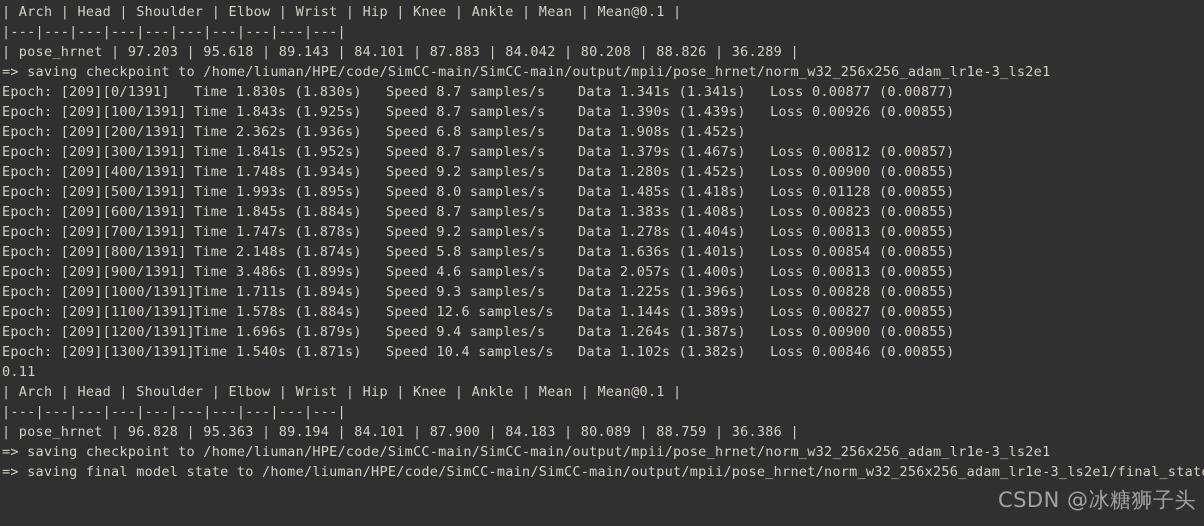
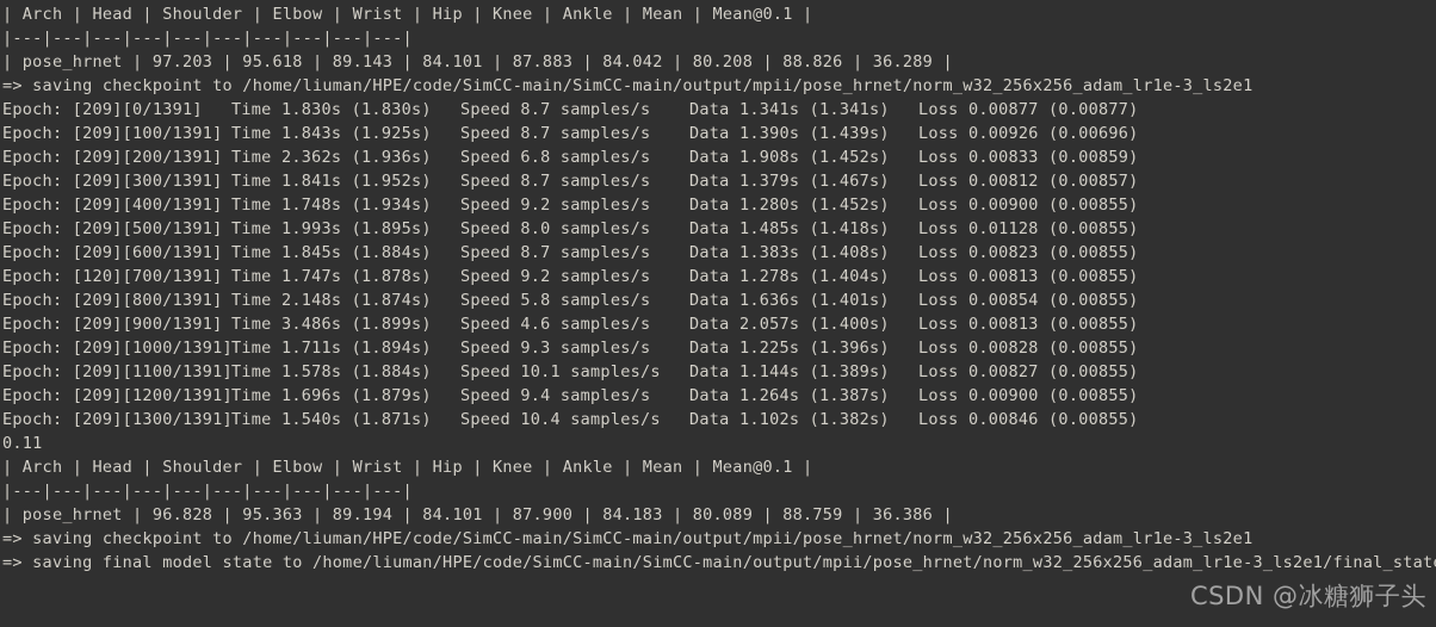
  | Arch | Head | Shoulder | Elbow | Wrist | Hip | Knee | Ankle | Mean | Mean@0.1 |
  |---|---|---|---|---|---|---|---|---|---|
  | pose_hrnet | 97.203 | 95.618 | 89.143 | 84.101 | 87.883 | 84.042 | 80.208 | 88.826 | 36.289 |
  => saving checkpoint to /home/liuman/HPE/code/SimCC-main/SimCC-main/output/mpii/pose_hrnet/norm_w32_256x256_adam_lr1e-3_ls2e1
  Epoch: [209][0/1391]
  Time 1.830s (1.830s)
  Speed 8.7 samples/s
  Data 1.341s (1.341s)
  Loss 0.00877 (0.00877)
  Epoch: [209][100/1391]
  Time 1.843s (1.925s)
  Speed 8.7 samples/s
  Data 1.390s (1.439s)
- Loss 0.00926 (0.00855)
+ Loss 0.00926 (0.00696)
  Epoch: [209][200/1391]
  Time 2.362s (1.936s)
  Speed 6.8 samples/s
  Data 1.908s (1.452s)
+ Loss 0.00833 (0.00859)
  Epoch: [209][300/1391]
  Time 1.841s (1.952s)
  Speed 8.7 samples/s
  Data 1.379s (1.467s)
  Loss 0.00812 (0.00857)
  Epoch: [209][400/1391]
  Time 1.748s (1.934s)
  Speed 9.2 samples/s
  Data 1.280s (1.452s)
  Loss 0.00900 (0.00855)
  Epoch: [209][500/1391]
  Time 1.993s (1.895s)
  Speed 8.0 samples/s
  Data 1.485s (1.418s)
  Loss 0.01128 (0.00855)
  Epoch: [209][600/1391]
  Time 1.845s (1.884s)
  Speed 8.7 samples/s
  Data 1.383s (1.408s)
  Loss 0.00823 (0.00855)
- Epoch: [209][700/1391]
+ Epoch: [120][700/1391]
  Time 1.747s (1.878s)
  Speed 9.2 samples/s
  Data 1.278s (1.404s)
  Loss 0.00813 (0.00855)
  Epoch: [209][800/1391]
  Time 2.148s (1.874s)
  Speed 5.8 samples/s
  Data 1.636s (1.401s)
  Loss 0.00854 (0.00855)
  Epoch: [209][900/1391]
  Time 3.486s (1.899s)
  Speed 4.6 samples/s
  Data 2.057s (1.400s)
  Loss 0.00813 (0.00855)
  Epoch: [209][1000/1391]
  Time 1.711s (1.894s)
  Speed 9.3 samples/s
  Data 1.225s (1.396s)
  Loss 0.00828 (0.00855)
  Epoch: [209][1100/1391]
  Time 1.578s (1.884s)
- Speed 12.6 samples/s
+ Speed 10.1 samples/s
  Data 1.144s (1.389s)
  Loss 0.00827 (0.00855)
  Epoch: [209][1200/1391]
  Time 1.696s (1.879s)
  Speed 9.4 samples/s
  Data 1.264s (1.387s)
  Loss 0.00900 (0.00855)
  Epoch: [209][1300/1391]
  Time 1.540s (1.871s)
  Speed 10.4 samples/s
  Data 1.102s (1.382s)
  Loss 0.00846 (0.00855)
  0.11
  | Arch | Head | Shoulder | Elbow | Wrist | Hip | Knee | Ankle | Mean | Mean@0.1 |
  |---|---|---|---|---|---|---|---|---|---|
  | pose_hrnet | 96.828 | 95.363 | 89.194 | 84.101 | 87.900 | 84.183 | 80.089 | 88.759 | 36.386 |
  => saving checkpoint to /home/liuman/HPE/code/SimCC-main/SimCC-main/output/mpii/pose_hrnet/norm_w32_256x256_adam_lr1e-3_ls2e1
  => saving final model state to /home/liuman/HPE/code/SimCC-main/SimCC-main/output/mpii/pose_hrnet/norm_w32_256x256_adam_lr1e-3_ls2e1/final_stat
  CSDN @冰糖狮子头
